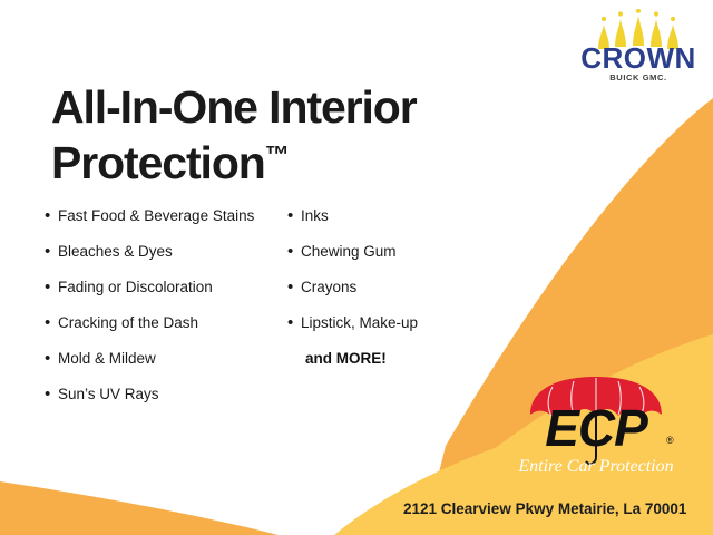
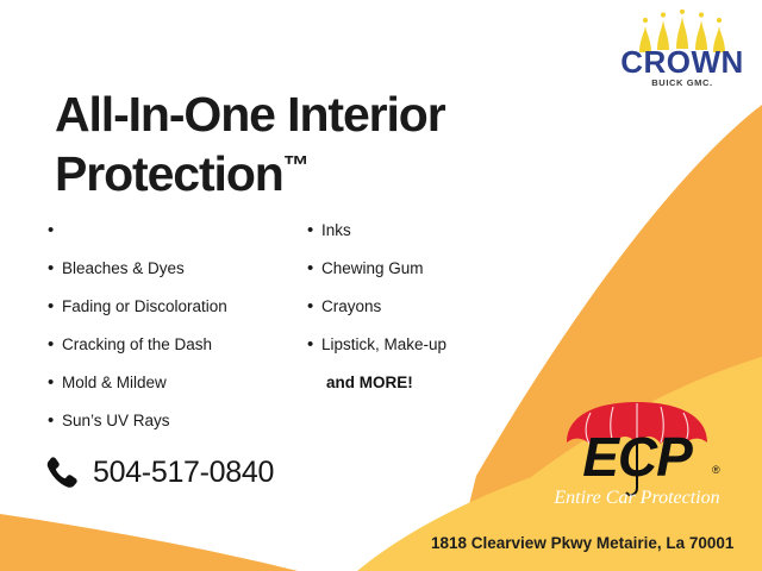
  CROWN
  BUICK GMC.
  All-In-One Interior
  Protection™
  •
- Fast Food & Beverage Stains
  •
  Bleaches & Dyes
  •
  Fading or Discoloration
  •
  Cracking of the Dash
  •
  Mold & Mildew
  •
  Sun’s UV Rays
  •
  Inks
  •
  Chewing Gum
  •
  Crayons
  •
  Lipstick, Make-up
  and MORE!
+ 504-517-0840
  ECP
  ®
  Entire Car Protection
- 2121 Clearview Pkwy Metairie, La 70001
+ 1818 Clearview Pkwy Metairie, La 70001
